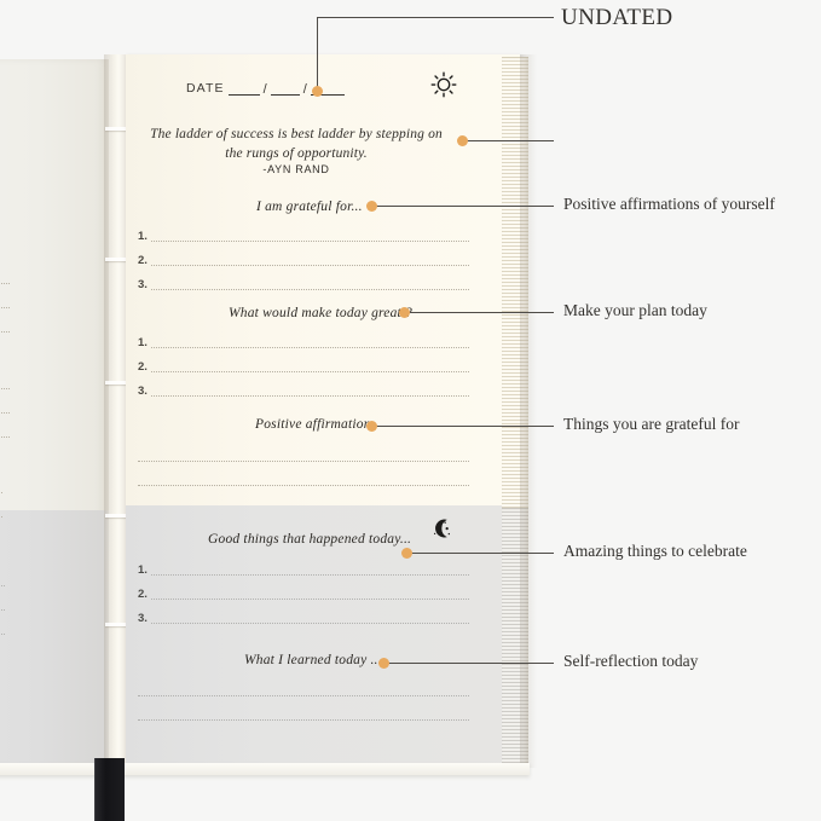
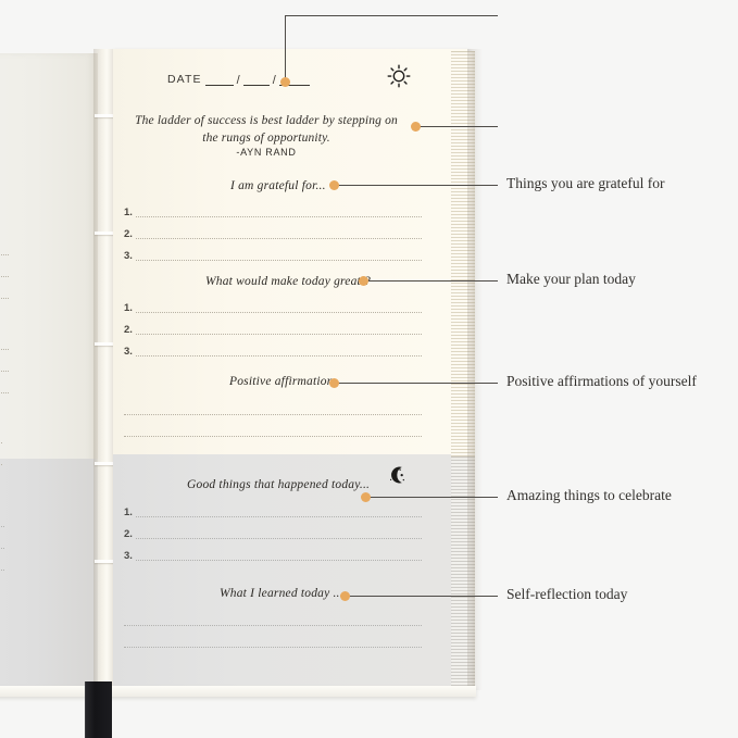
  DATE
  /
  /
  The ladder of success is best ladder by stepping on
  the rungs of opportunity.
  -AYN RAND
  I am grateful for...
  1.
  2.
  3.
  What would make today grea
  1.
  2.
  3.
  Positive affirmatio
  Good things that happened today...
  1.
  2.
  3.
  What I learned today ..
- UNDATED
- Positive affirmations of yourself
+ Things you are grateful for
  Make your plan today
- Things you are grateful for
+ Positive affirmations of yourself
  Amazing things to celebrate
  Self-reflection today
